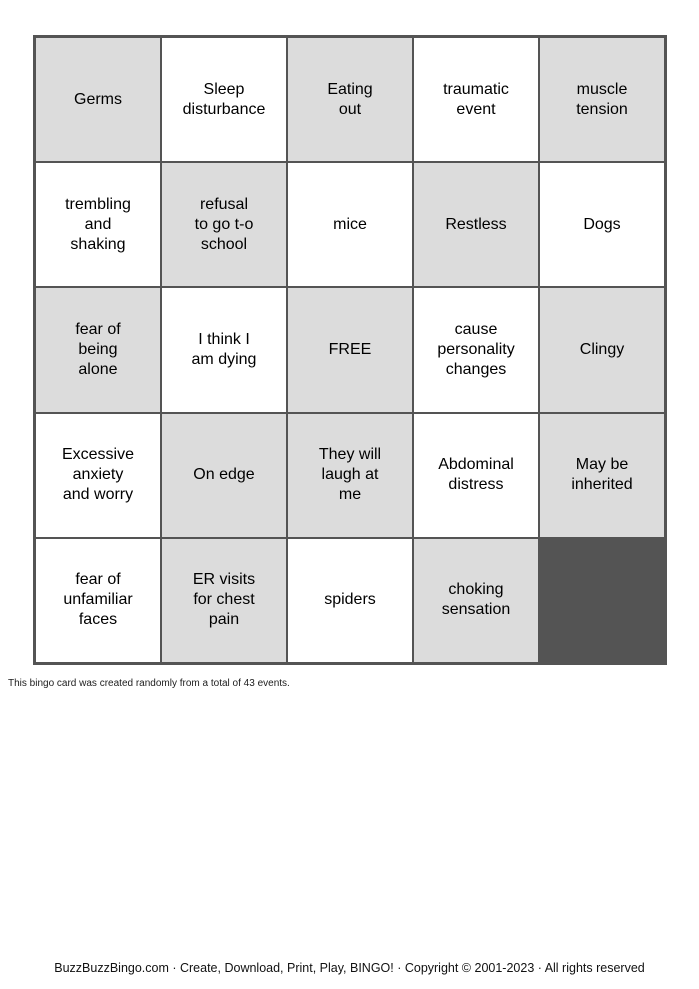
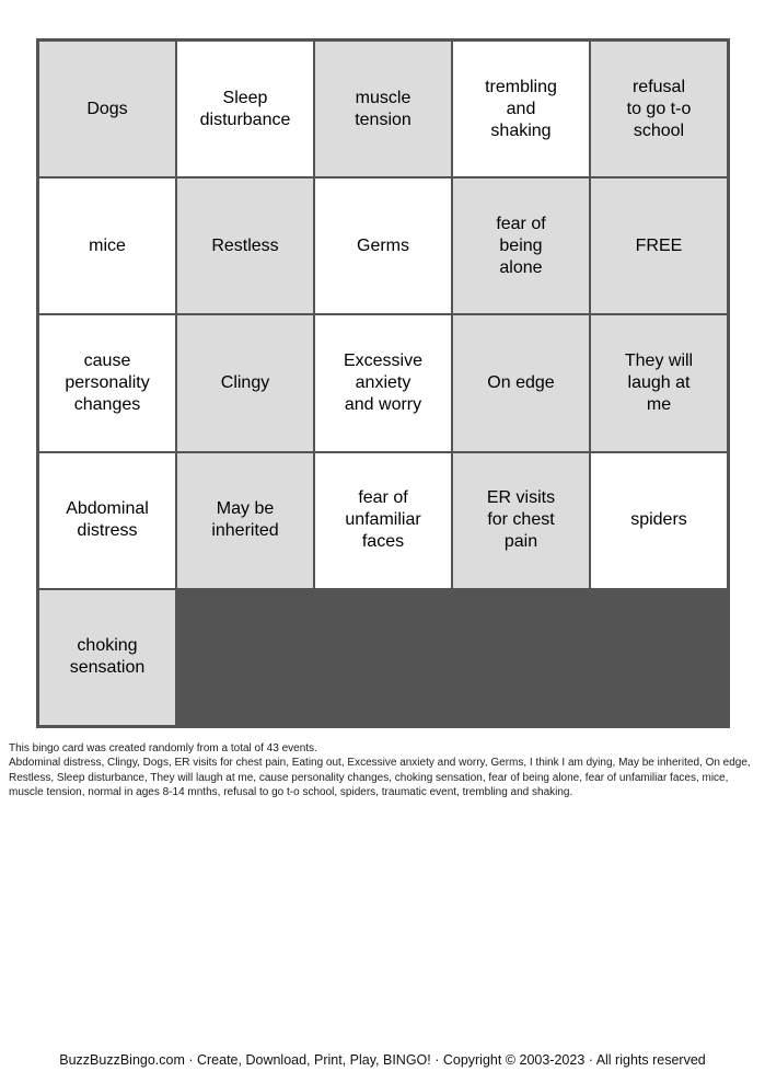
- Germs
+ Dogs
  Sleep
  disturbance
- Eating
- out
- traumatic
- event
  muscle
  tension
  trembling
  and
  shaking
  refusal
  to go t-o
  school
  mice
  Restless
- Dogs
+ Germs
  fear of
  being
  alone
- I think I
- am dying
  FREE
  cause
  personality
  changes
  Clingy
  Excessive
  anxiety
  and worry
  On edge
  They will
  laugh at
  me
  Abdominal
  distress
  May be
  inherited
  fear of
  unfamiliar
  faces
  ER visits
  for chest
  pain
  spiders
  choking
  sensation
  This bingo card was created randomly from a total of 43 events.
+ Abdominal distress, Clingy, Dogs, ER visits for chest pain, Eating out, Excessive anxiety and worry, Germs, I think I am dying, May be inherited, On edge, Restless, Sleep disturbance, They will laugh at me, cause personality changes, choking sensation, fear of being alone, fear of unfamiliar faces, mice, muscle tension, normal in ages 8-14 mnths, refusal to go t-o school, spiders, traumatic event, trembling and shaking.
- BuzzBuzzBingo.com · Create, Download, Print, Play, BINGO! · Copyright © 2001-2023 · All rights reserved
+ BuzzBuzzBingo.com · Create, Download, Print, Play, BINGO! · Copyright © 2003-2023 · All rights reserved
